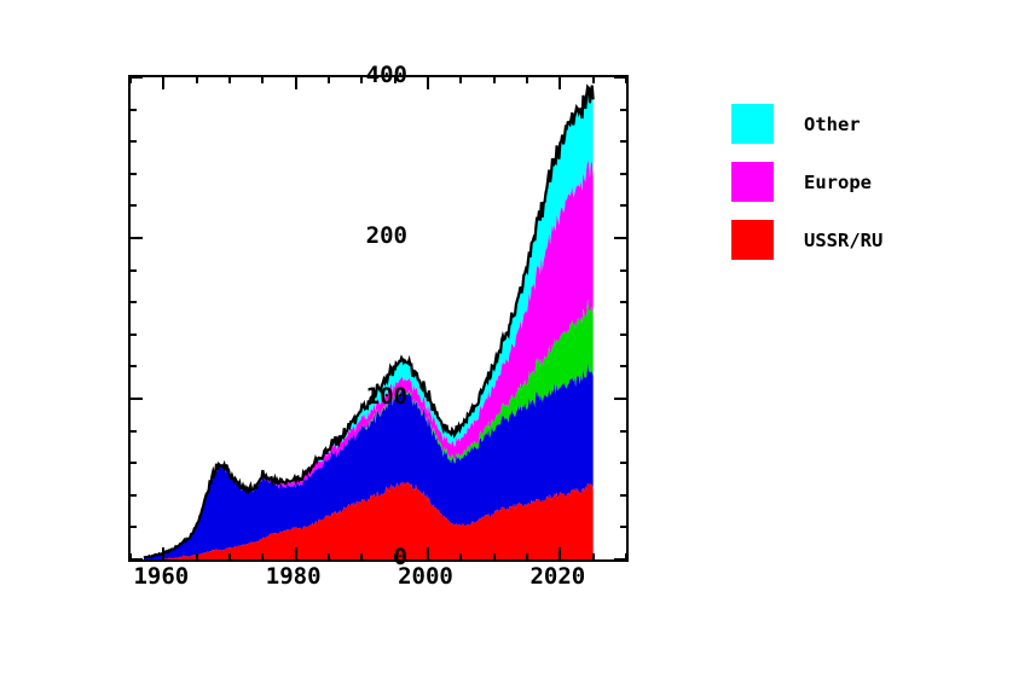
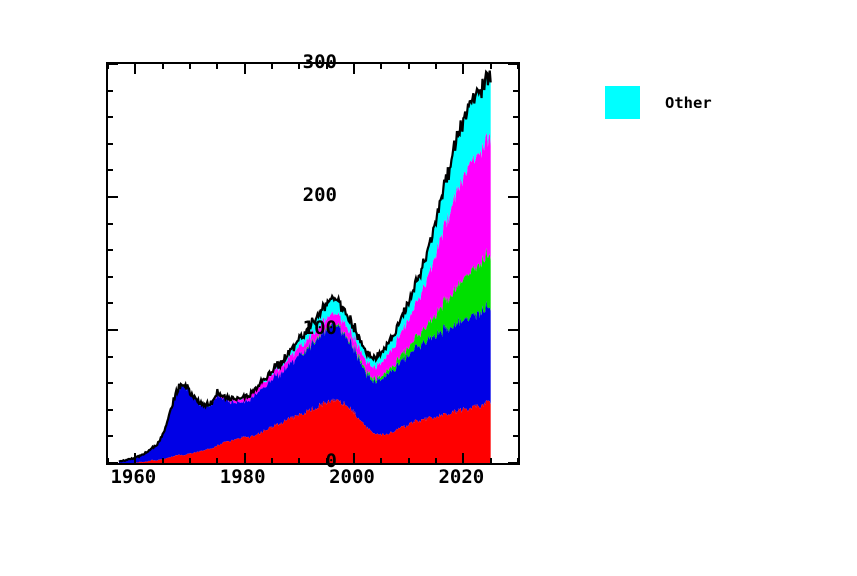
  0
  100
  200
- 400
+ 300
  1960
  1980
  2000
  2020
  Other
- Europe
- USSR/RU
